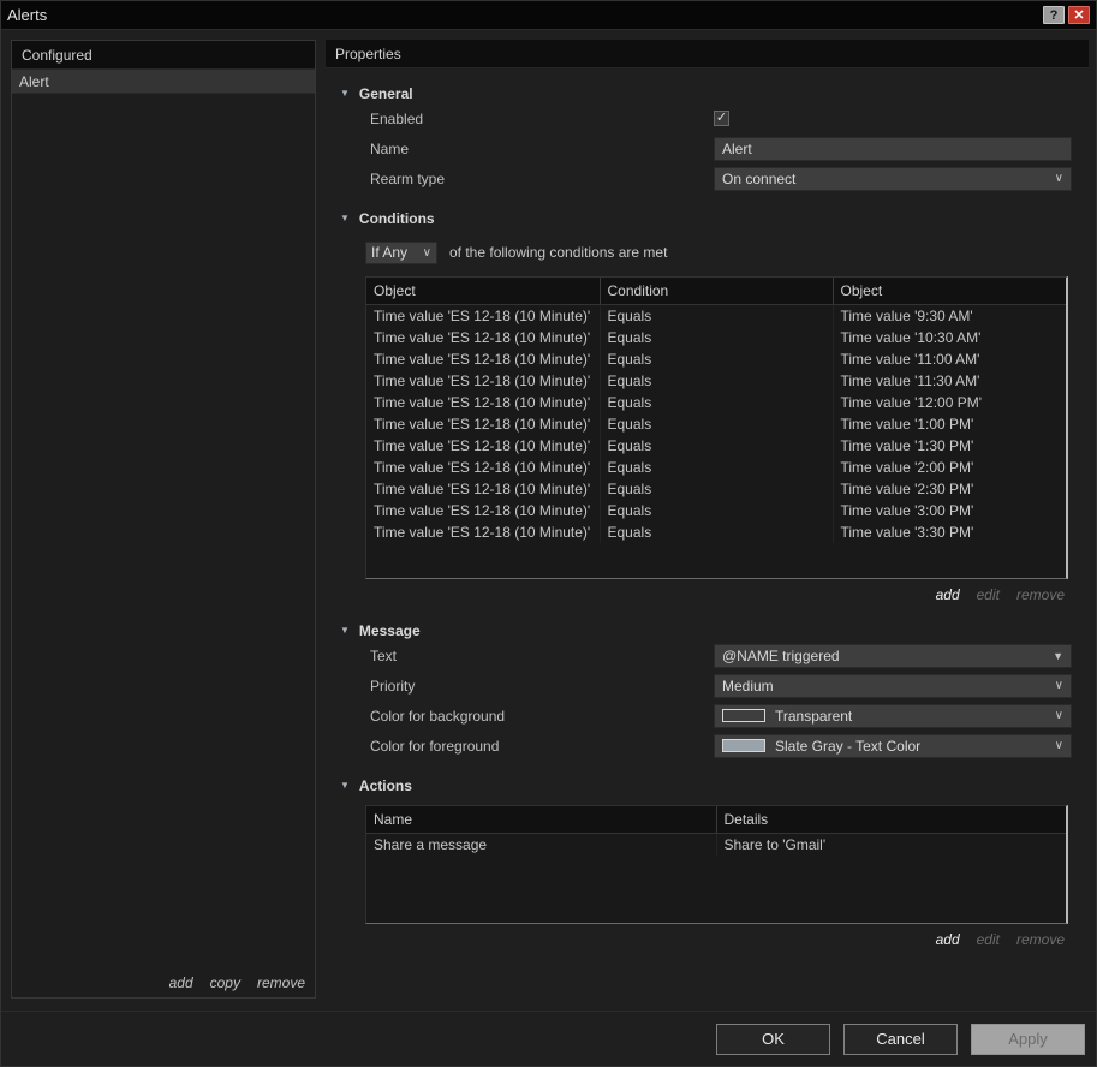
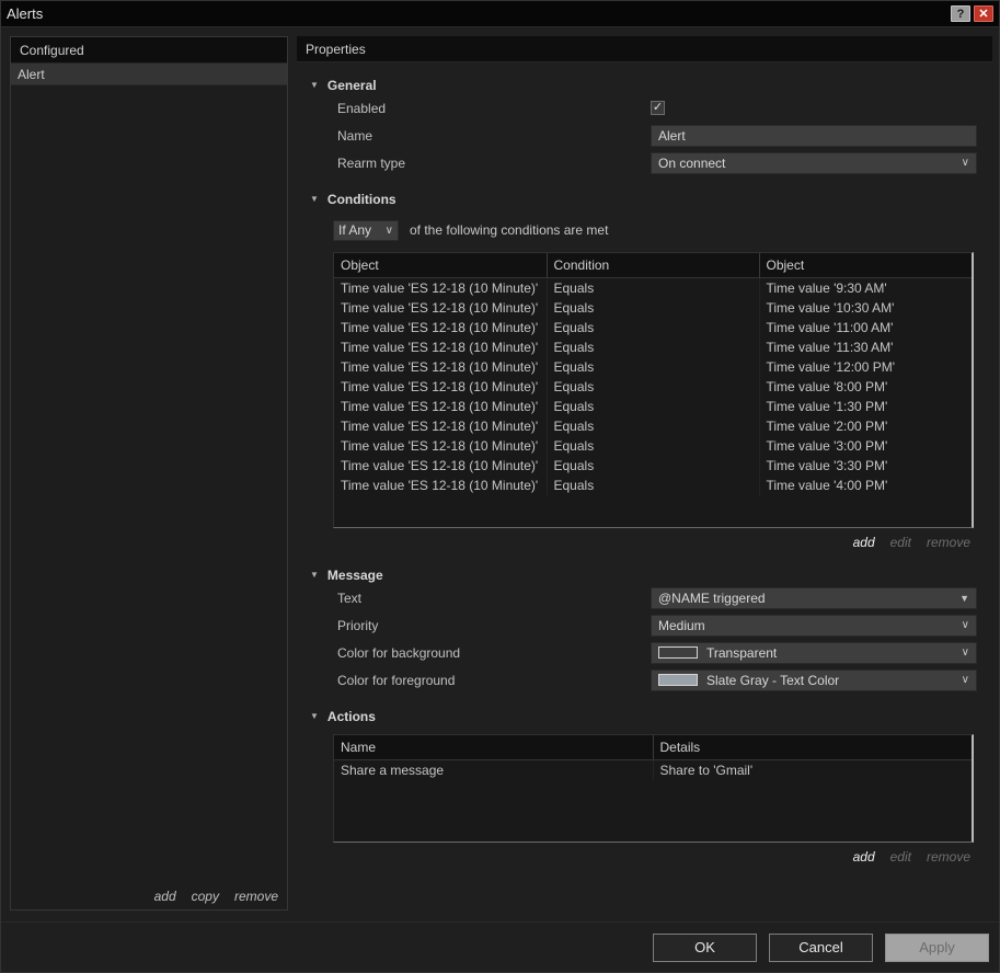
  Alerts
  ?
  ✕
  Configured
  Alert
  add
  copy
  remove
  Properties
  ▼
  General
  Enabled
  Name
  Alert
  Rearm type
  On connect
  ∨
  ▼
  Conditions
  If Any
  ∨
  of the following conditions are met
  Object	Condition	Object
  Time value 'ES 12-18 (10 Minute)'	Equals	Time value '9:30 AM'
  Time value 'ES 12-18 (10 Minute)'	Equals	Time value '10:30 AM'
  Time value 'ES 12-18 (10 Minute)'	Equals	Time value '11:00 AM'
  Time value 'ES 12-18 (10 Minute)'	Equals	Time value '11:30 AM'
  Time value 'ES 12-18 (10 Minute)'	Equals	Time value '12:00 PM'
- Time value 'ES 12-18 (10 Minute)'	Equals	Time value '1:00 PM'
+ Time value 'ES 12-18 (10 Minute)'	Equals	Time value '8:00 PM'
  Time value 'ES 12-18 (10 Minute)'	Equals	Time value '1:30 PM'
  Time value 'ES 12-18 (10 Minute)'	Equals	Time value '2:00 PM'
- Time value 'ES 12-18 (10 Minute)'	Equals	Time value '2:30 PM'
  Time value 'ES 12-18 (10 Minute)'	Equals	Time value '3:00 PM'
  Time value 'ES 12-18 (10 Minute)'	Equals	Time value '3:30 PM'
+ Time value 'ES 12-18 (10 Minute)'	Equals	Time value '4:00 PM'
  add
  edit
  remove
  ▼
  Message
  Text
  @NAME triggered
  ▼
  Priority
  Medium
  ∨
  Color for background
  Transparent
  ∨
  Color for foreground
  Slate Gray - Text Color
  ∨
  ▼
  Actions
  Name	Details
  Share a message	Share to 'Gmail'
  add
  edit
  remove
  OK
  Cancel
  Apply
